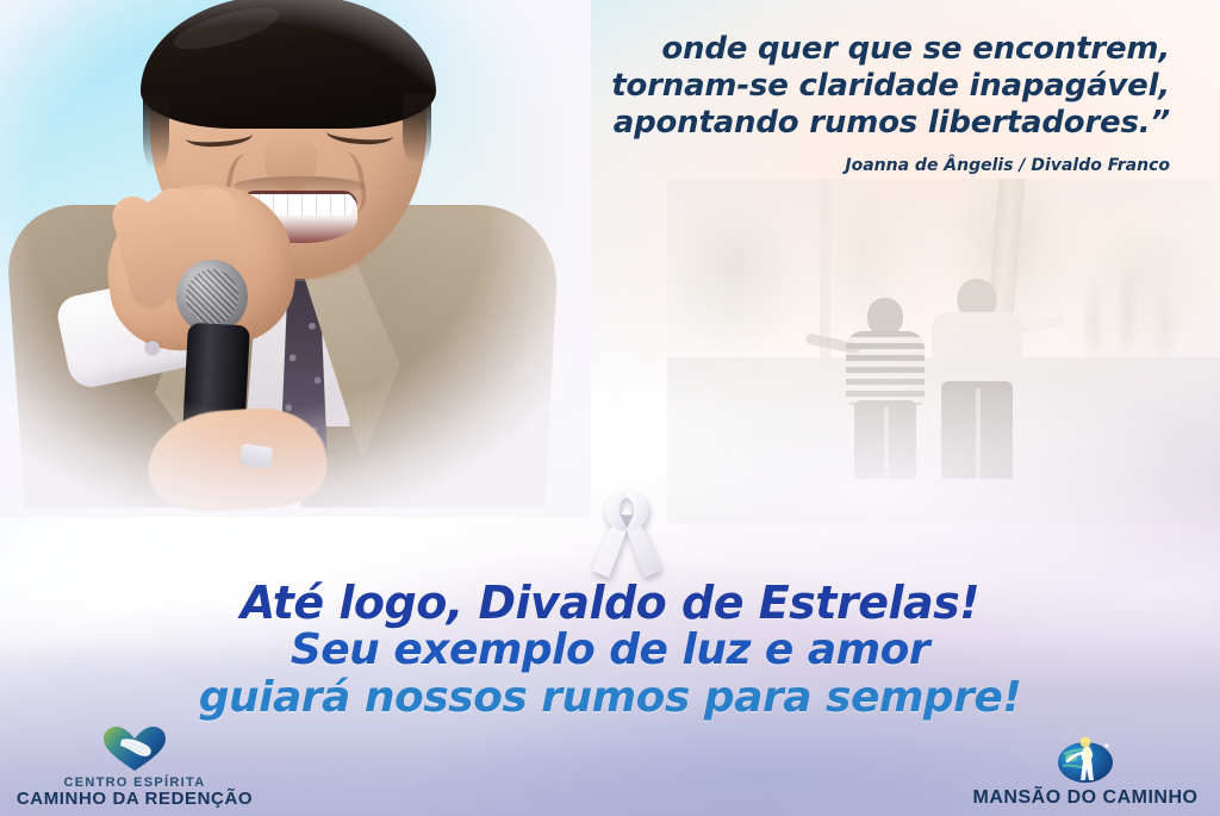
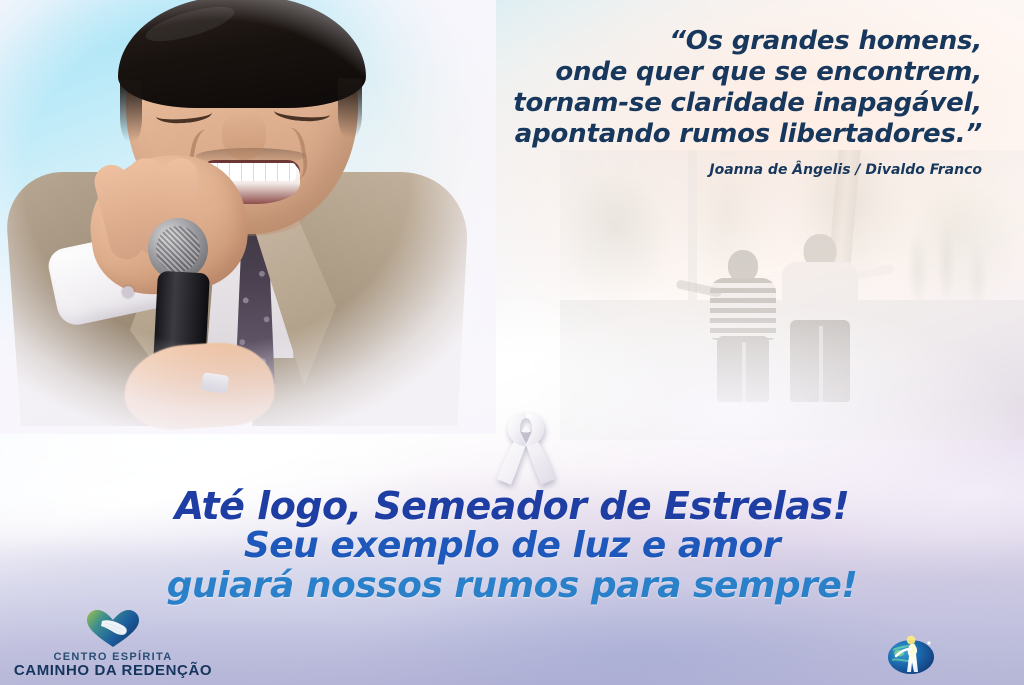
+ “Os grandes homens,
  onde quer que se encontrem,
  tornam-se claridade inapagável,
  apontando rumos libertadores.”
  Joanna de Ângelis / Divaldo Franco
- Até logo, Divaldo de Estrelas!
+ Até logo, Semeador de Estrelas!
  Seu exemplo de luz e amor
  guiará nossos rumos para sempre!
  CENTRO ESPÍRITA
  CAMINHO DA REDENÇÃO
- MANSÃO DO CAMINHO
